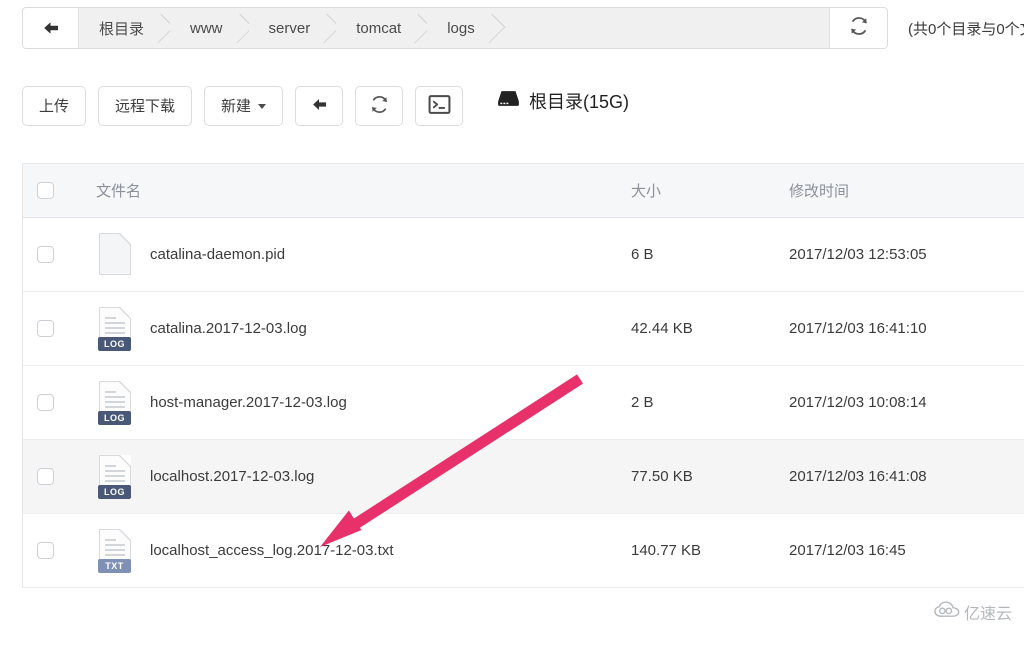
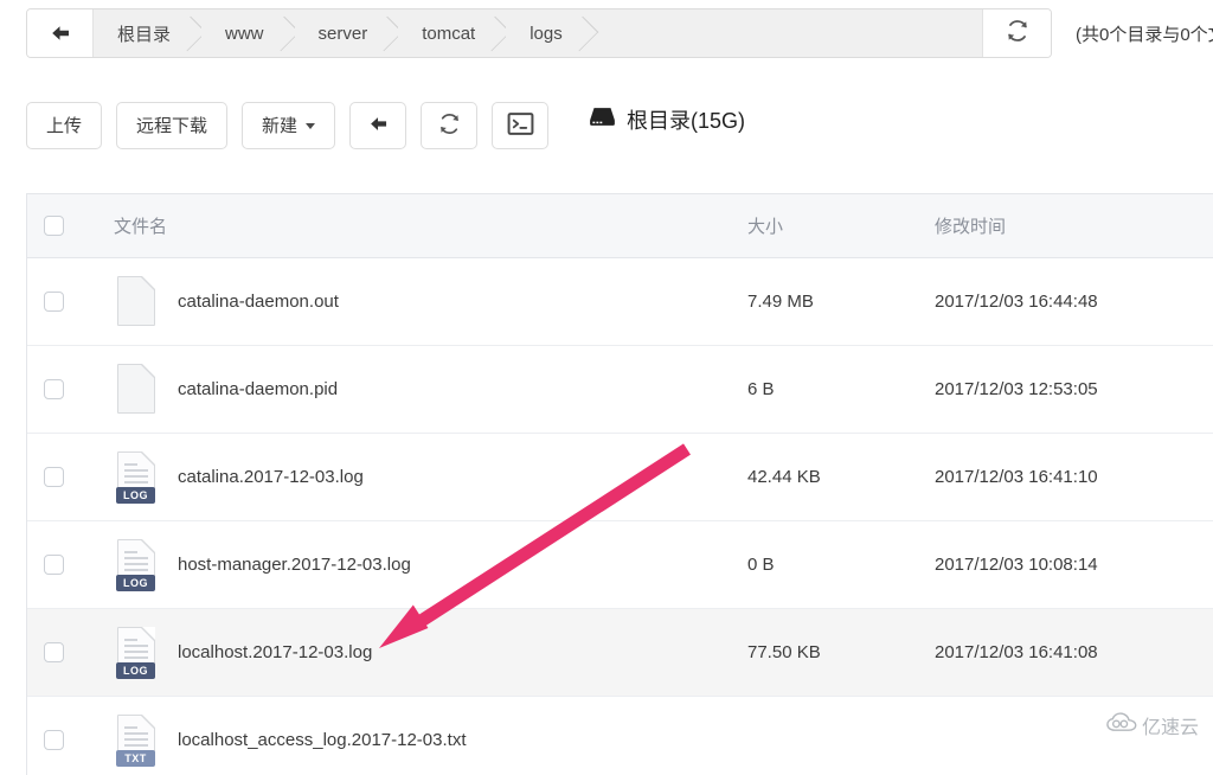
  根目录
  www
  server
  tomcat
  logs
  (共0个目录与0个
  上传
  远程下载
  新建
  根目录(15G)
  文件名
  大小
  修改时间
+ catalina-daemon.out
+ 7.49 MB
+ 2017/12/03 16:44:48
  catalina-daemon.pid
  6 B
  2017/12/03 12:53:05
  LOG
  catalina.2017-12-03.log
  42.44 KB
  2017/12/03 16:41:10
  LOG
  host-manager.2017-12-03.log
- 2 B
+ 0 B
  2017/12/03 10:08:14
  LOG
  localhost.2017-12-03.log
  77.50 KB
  2017/12/03 16:41:08
  TXT
  localhost_access_log.2017-12-03.txt
- 140.77 KB
- 2017/12/03 16:45
  亿速云
